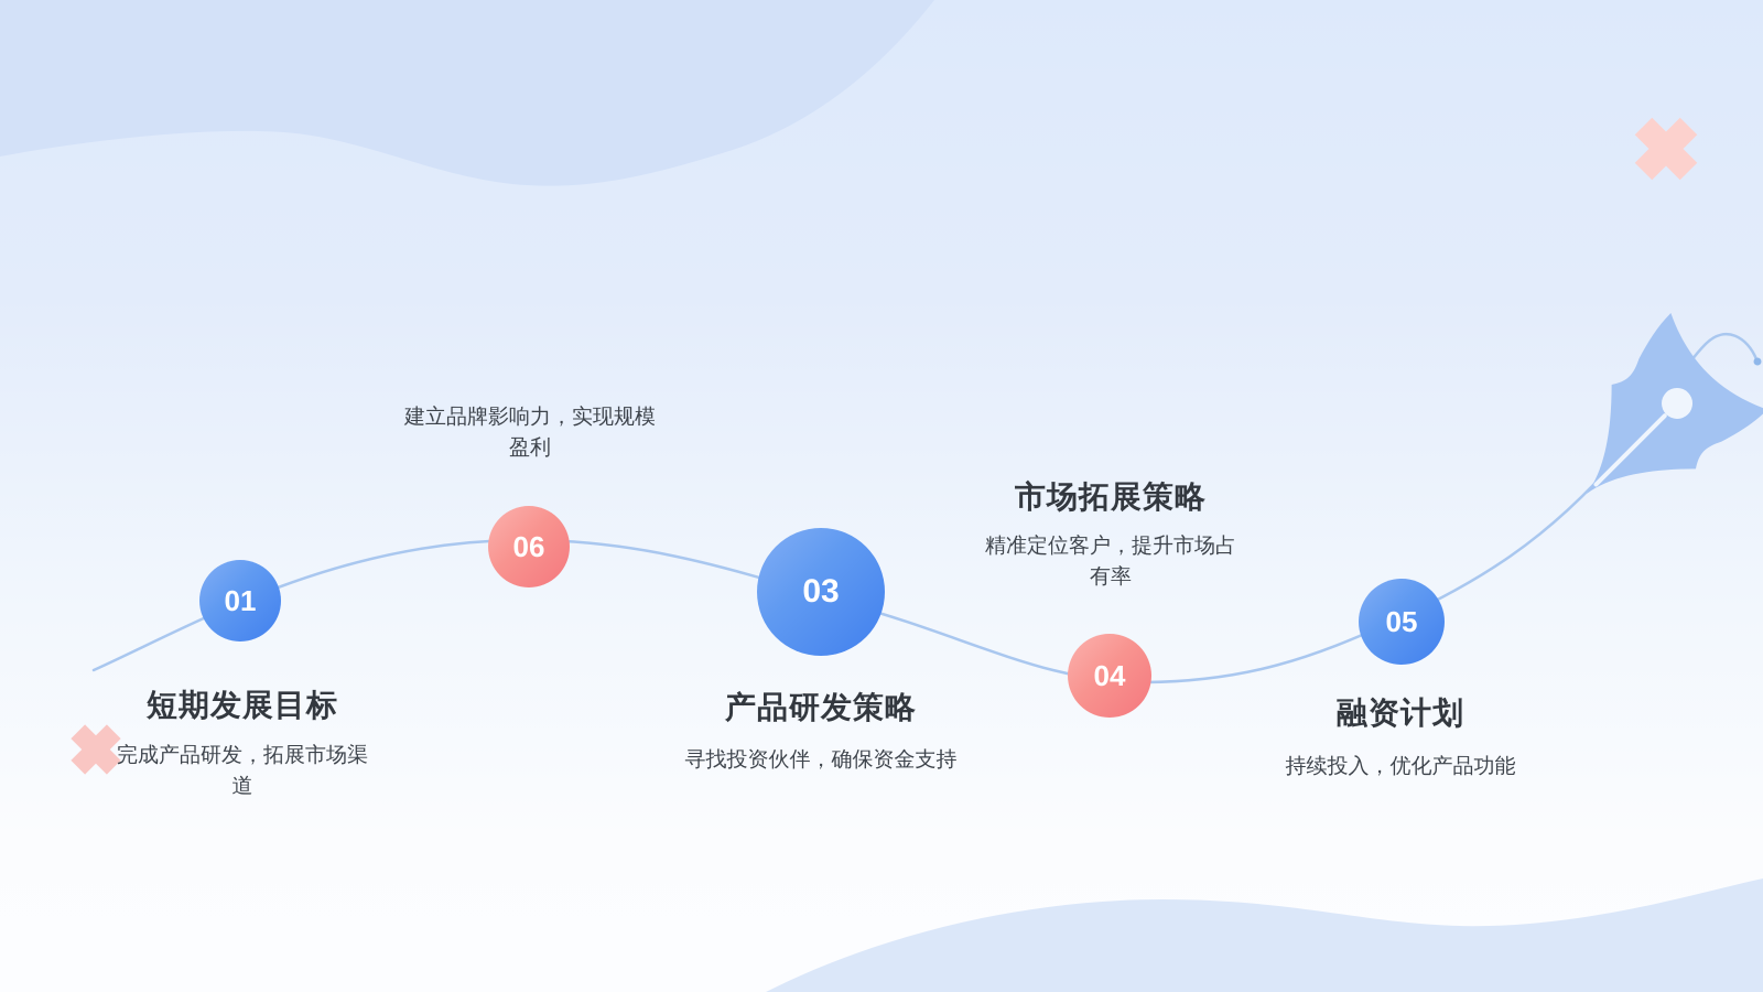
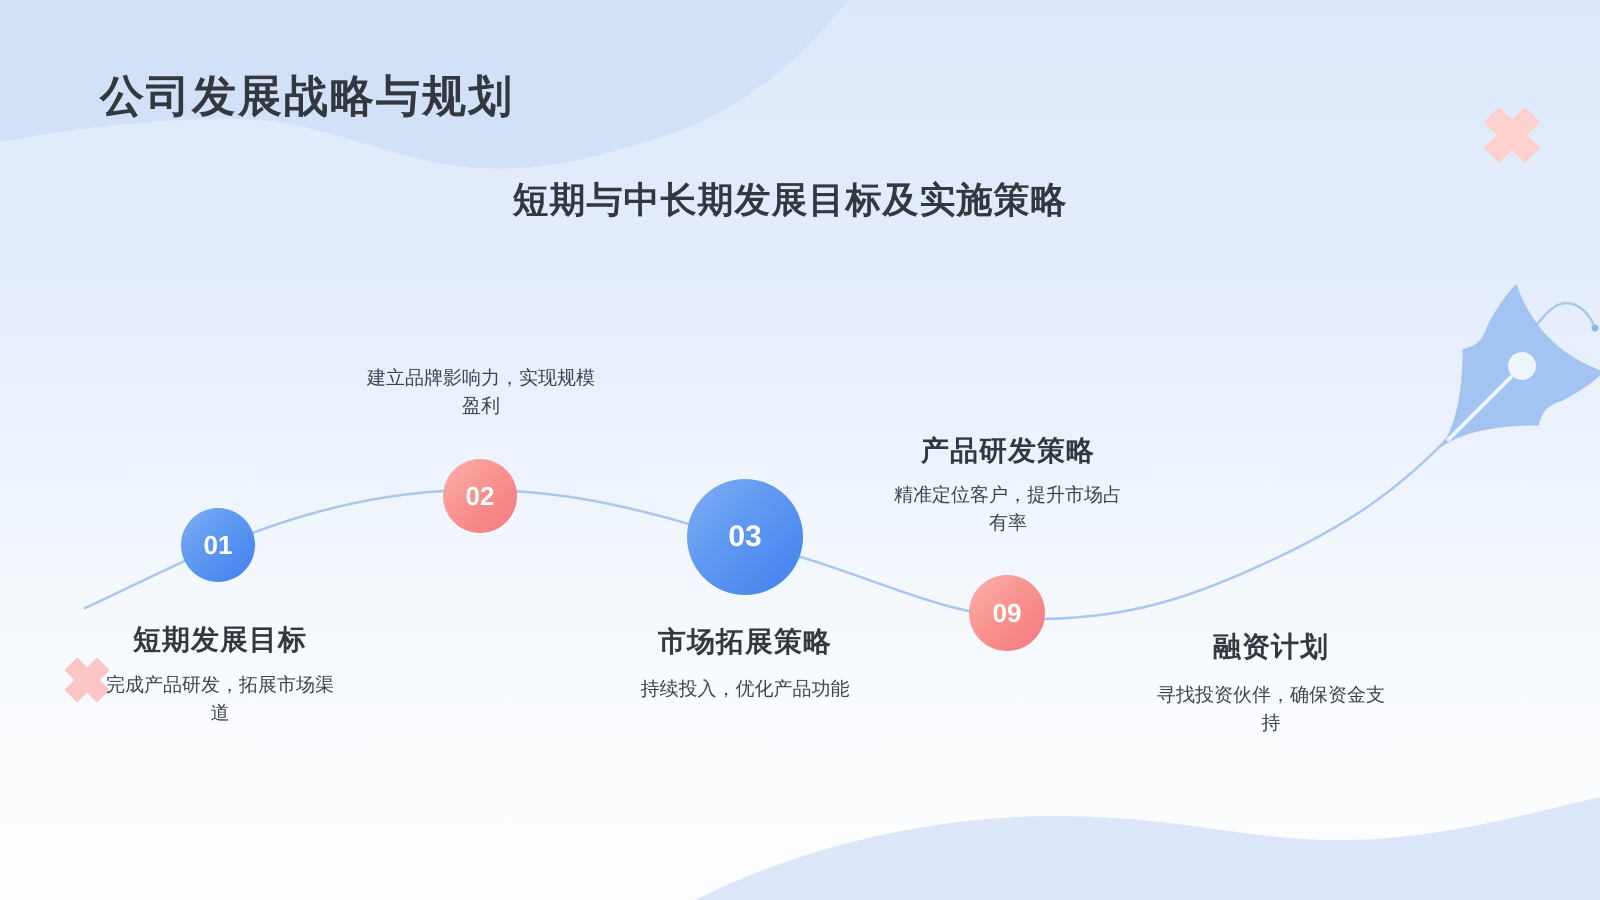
+ 公司发展战略与规划
+ 短期与中长期发展目标及实施策略
  01
  短期发展目标
  完成产品研发，拓展市场渠道
- 06
+ 02
  建立品牌影响力，实现规模盈利
  03
- 产品研发策略
+ 市场拓展策略
- 寻找投资伙伴，确保资金支持
+ 持续投入，优化产品功能
- 04
+ 09
- 市场拓展策略
+ 产品研发策略
  精准定位客户，提升市场占有率
- 05
  融资计划
- 持续投入，优化产品功能
+ 寻找投资伙伴，确保资金支持
